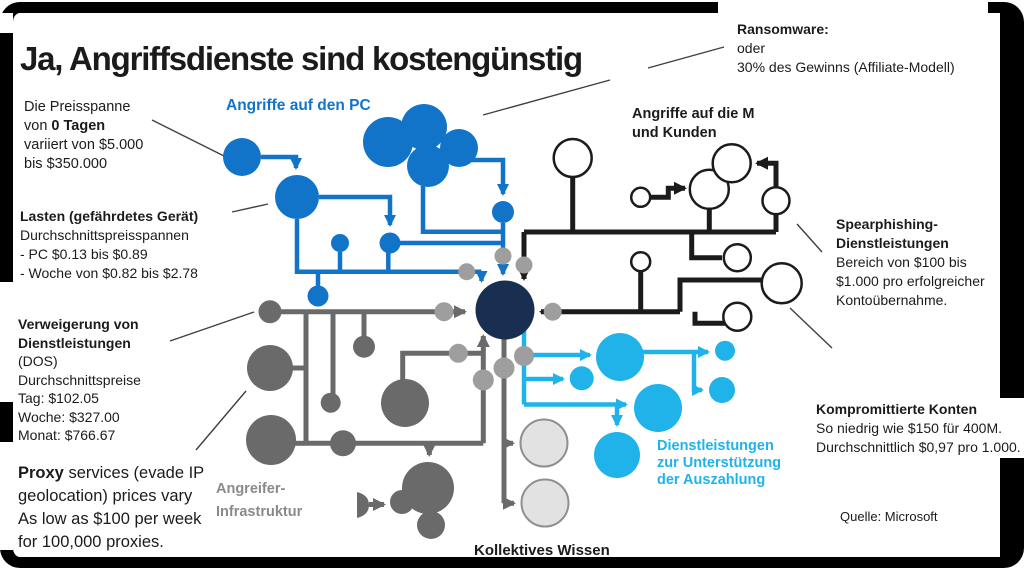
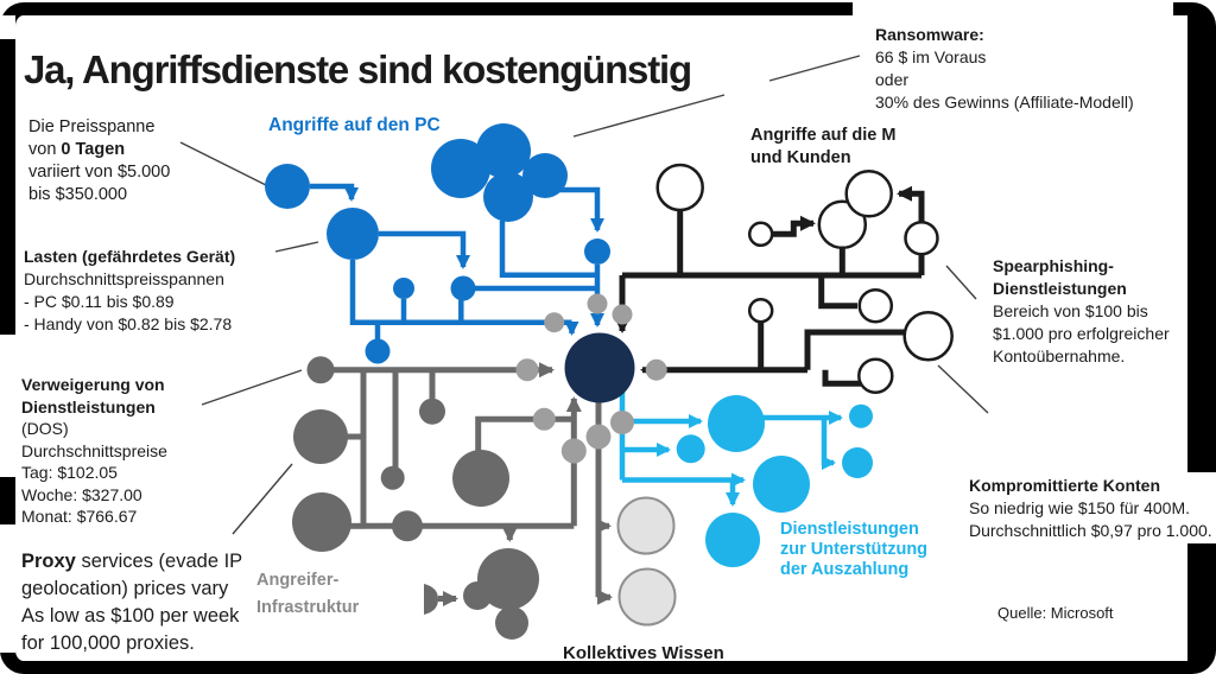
  Ja, Angriffsdienste sind kostengünstig
  Die Preisspanne
  von 0 Tagen
  variiert von $5.000
  bis $350.000
  Angriffe auf den PC
  Ransomware:
+ 66 $ im Voraus
  oder
  30% des Gewinns (Affiliate-Modell)
  Angriffe auf die M
  und Kunden
  Lasten (gefährdetes Gerät)
  Durchschnittspreisspannen
- - PC $0.13 bis $0.89
+ - PC $0.11 bis $0.89
- - Woche von $0.82 bis $2.78
+ - Handy von $0.82 bis $2.78
  Spearphishing-
  Dienstleistungen
  Bereich von $100 bis
  $1.000 pro erfolgreicher
  Kontoübernahme.
  Verweigerung von
  Dienstleistungen
  (DOS)
  Durchschnittspreise
  Tag: $102.05
  Woche: $327.00
  Monat: $766.67
  Kompromittierte Konten
  So niedrig wie $150 für 400M.
  Durchschnittlich $0,97 pro 1.000.
  Proxy services (evade IP
  geolocation) prices vary
  As low as $100 per week
  for 100,000 proxies.
  Angreifer-
  Infrastruktur
  Dienstleistungen
  zur Unterstützung
  der Auszahlung
  Kollektives Wissen
  Quelle: Microsoft
